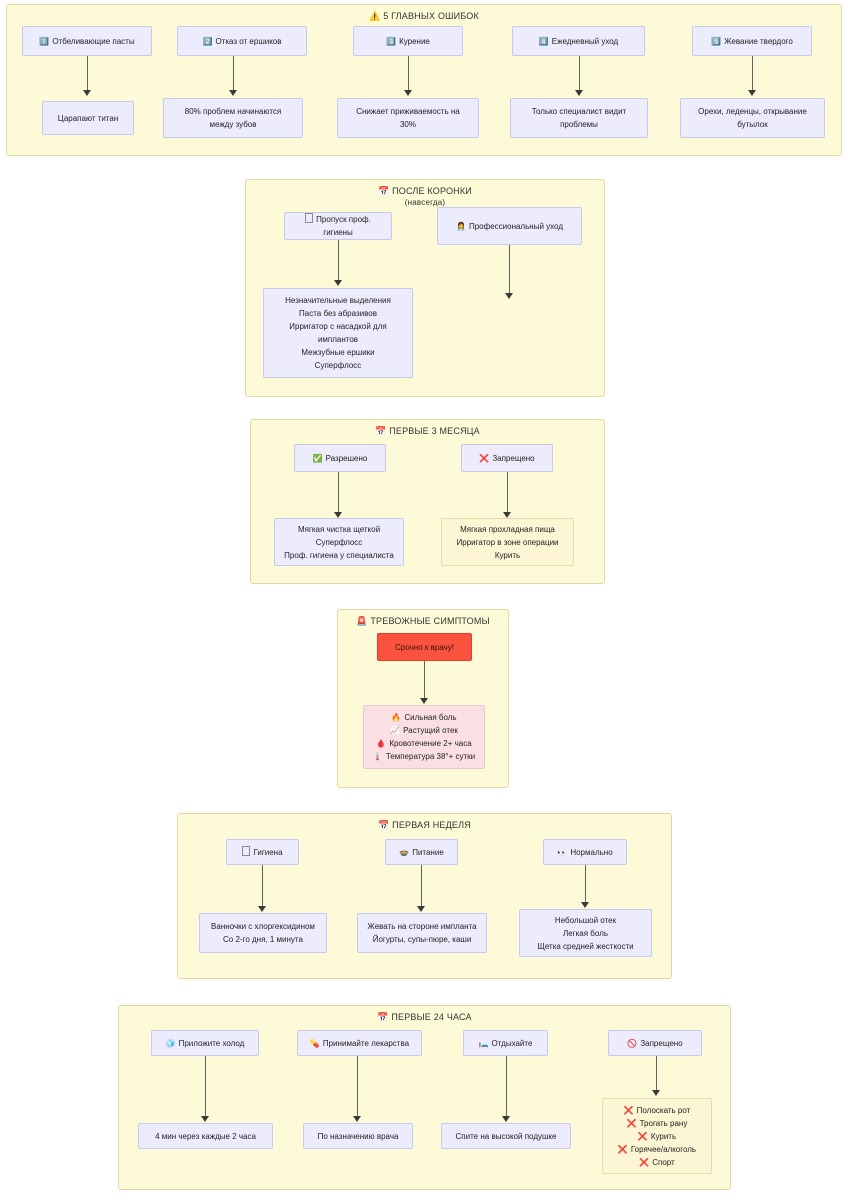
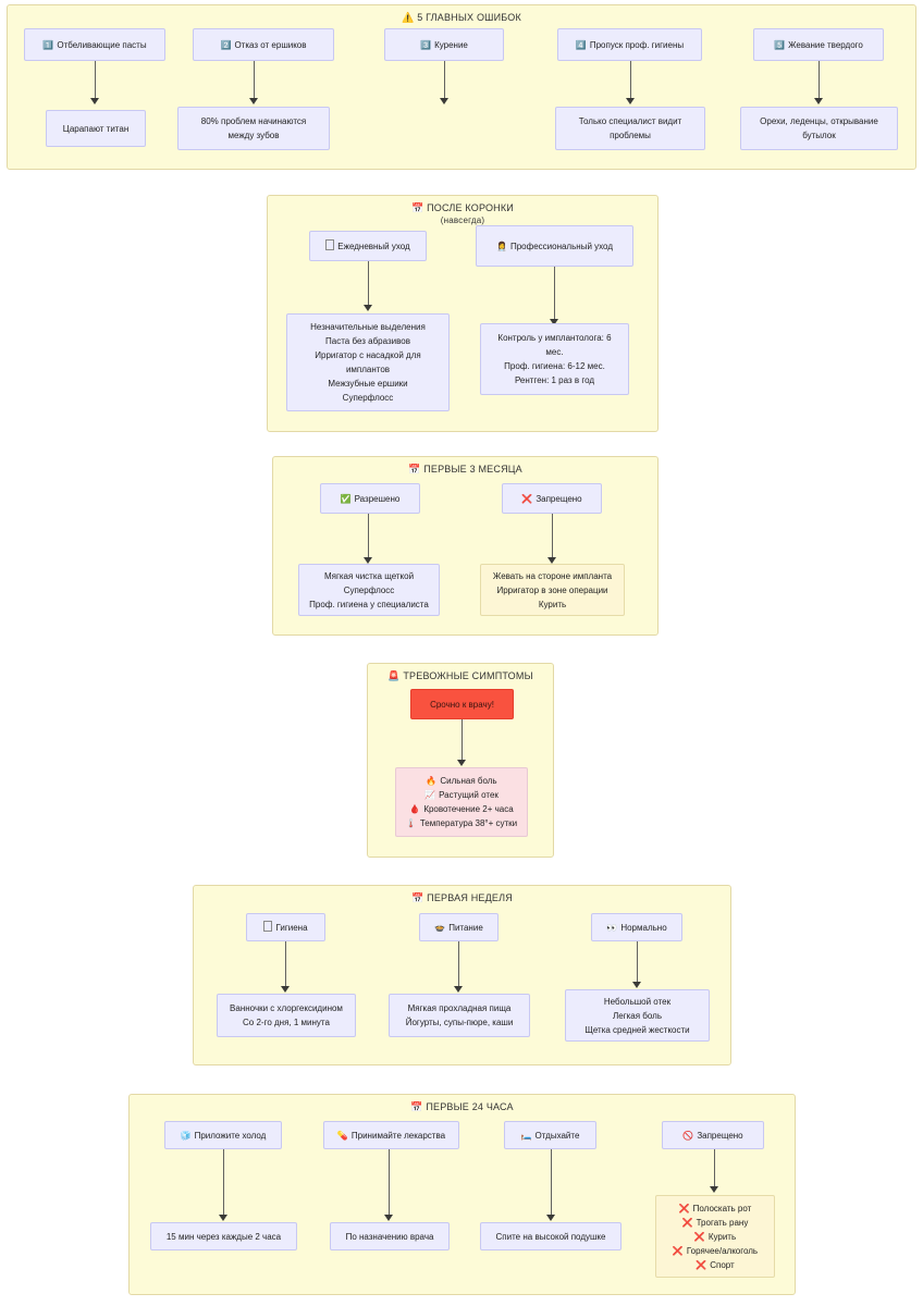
  ⚠️ 5 ГЛАВНЫХ ОШИБОК
  1️⃣ Отбеливающие пасты
  2️⃣ Отказ от ершиков
  3️⃣ Курение
- 4️⃣ Ежедневный уход
+ 4️⃣ Пропуск проф. гигиены
  5️⃣ Жевание твердого
  Царапают титан
  80% проблем начинаются
  между зубов
- Снижает приживаемость на
- 30%
  Только специалист видит
  проблемы
  Орехи, леденцы, открывание
  бутылок
  📅 ПОСЛЕ КОРОНКИ
  (навсегда)
- Пропуск проф. гигиены
+ Ежедневный уход
  👩‍⚕️ Профессиональный уход
  Незначительные выделения
  Паста без абразивов
  Ирригатор с насадкой для
  имплантов
  Межзубные ершики
  Суперфлосс
+ Контроль у имплантолога: 6
+ мес.
+ Проф. гигиена: 6-12 мес.
+ Рентген: 1 раз в год
  📅 ПЕРВЫЕ 3 МЕСЯЦА
  ✅ Разрешено
  ❌ Запрещено
  Мягкая чистка щеткой
  Суперфлосс
  Проф. гигиена у специалиста
- Мягкая прохладная пища
+ Жевать на стороне импланта
  Ирригатор в зоне операции
  Курить
  🚨 ТРЕВОЖНЫЕ СИМПТОМЫ
  Срочно к врачу!
  🔥 Сильная боль
  📈 Растущий отек
  🩸 Кровотечение 2+ часа
  🌡️ Температура 38°+ сутки
  📅 ПЕРВАЯ НЕДЕЛЯ
  Гигиена
  🍲 Питание
  👀 Нормально
  Ванночки с хлоргексидином
  Со 2-го дня, 1 минута
- Жевать на стороне импланта
+ Мягкая прохладная пища
  Йогурты, супы-пюре, каши
  Небольшой отек
  Легкая боль
  Щетка средней жесткости
  📅 ПЕРВЫЕ 24 ЧАСА
  🧊 Приложите холод
  💊 Принимайте лекарства
  🛏️ Отдыхайте
  🚫 Запрещено
- 4 мин через каждые 2 часа
+ 15 мин через каждые 2 часа
  По назначению врача
  Спите на высокой подушке
  ❌ Полоскать рот
  ❌ Трогать рану
  ❌ Курить
  ❌ Горячее/алкоголь
  ❌ Спорт
